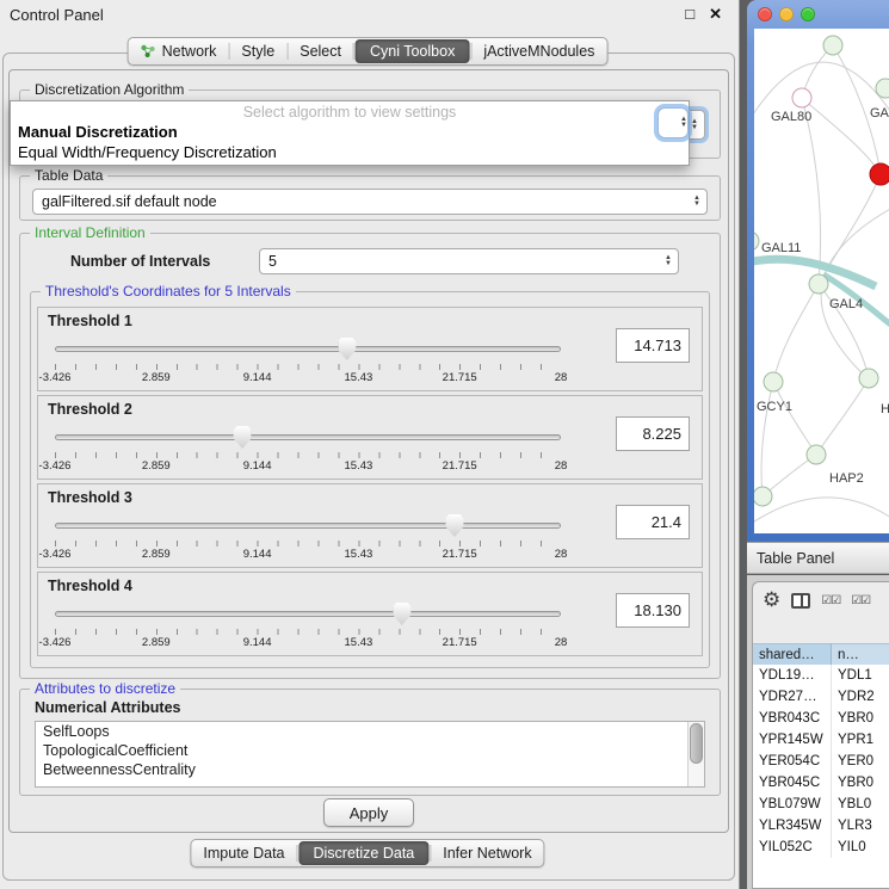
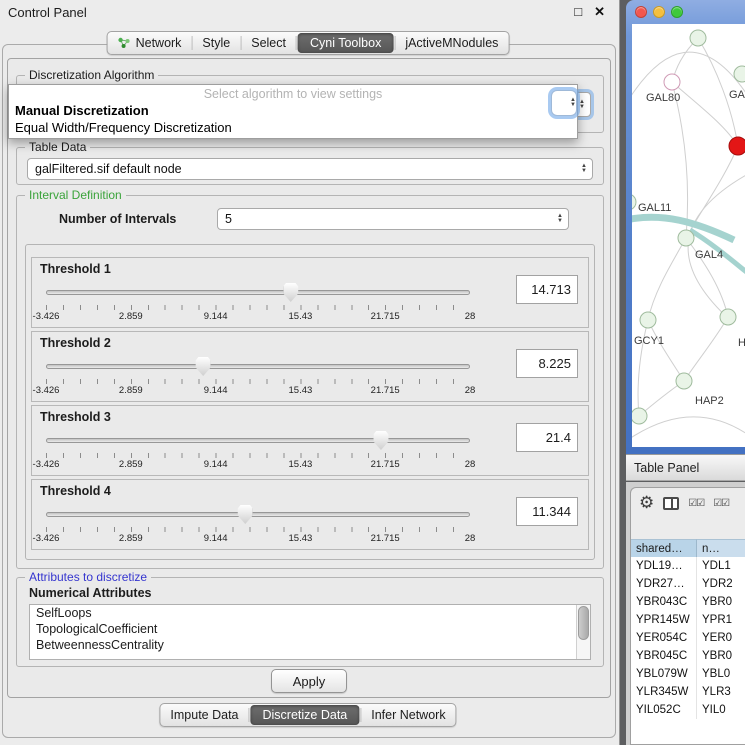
  Control Panel
  □
  ✕
  Network
  Style
  Select
  Cyni Toolbox
  jActiveMNodules
  Discretization Algorithm
  Table Data
  galFiltered.sif default node
  Interval Definition
  Number of Intervals
  5
- Threshold's Coordinates for 5 Intervals
  Threshold 1
  -3.426
  2.859
  9.144
  15.43
  21.715
  28
  14.713
  Threshold 2
  -3.426
  2.859
  9.144
  15.43
  21.715
  28
  8.225
  Threshold 3
  -3.426
  2.859
  9.144
  15.43
  21.715
  28
  21.4
  Threshold 4
  -3.426
  2.859
  9.144
  15.43
  21.715
  28
- 18.130
+ 11.344
  Attributes to discretize
  Numerical Attributes
  SelfLoops
  TopologicalCoefficient
  BetweennessCentrality
  Apply
  Impute Data
  Discretize Data
  Infer Network
  Select algorithm to view settings
  Manual Discretization
  Equal Width/Frequency Discretization
  GAL80
  GA
  GAL11
  GAL4
  GCY1
  H
  HAP2
  Table Panel
  shared…
  n…
  YDL19…
  YDL1
  YDR27…
  YDR2
  YBR043C
  YBR0
  YPR145W
  YPR1
  YER054C
  YER0
  YBR045C
  YBR0
  YBL079W
  YBL0
  YLR345W
  YLR3
  YIL052C
  YIL0
